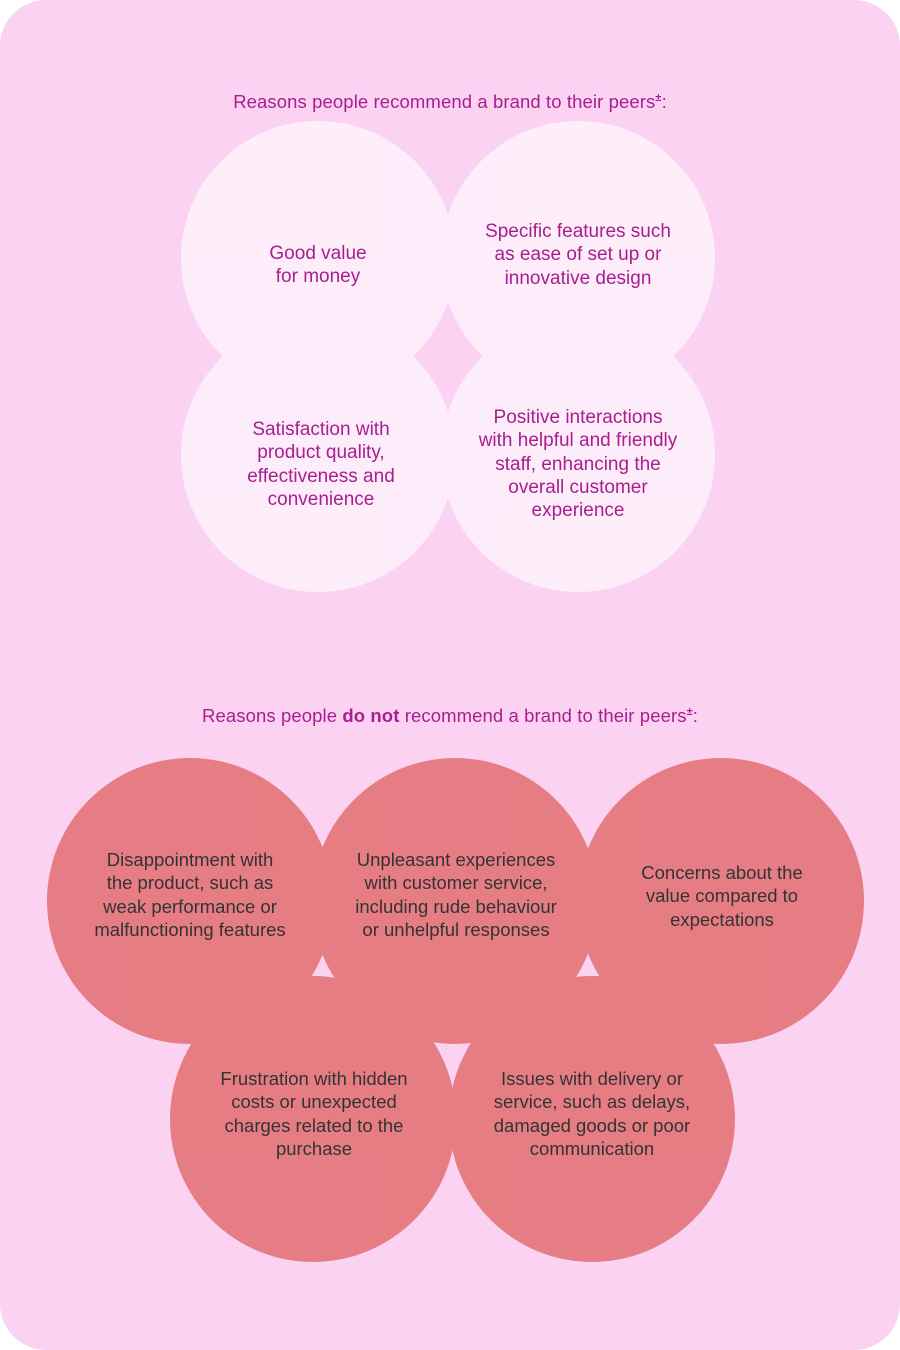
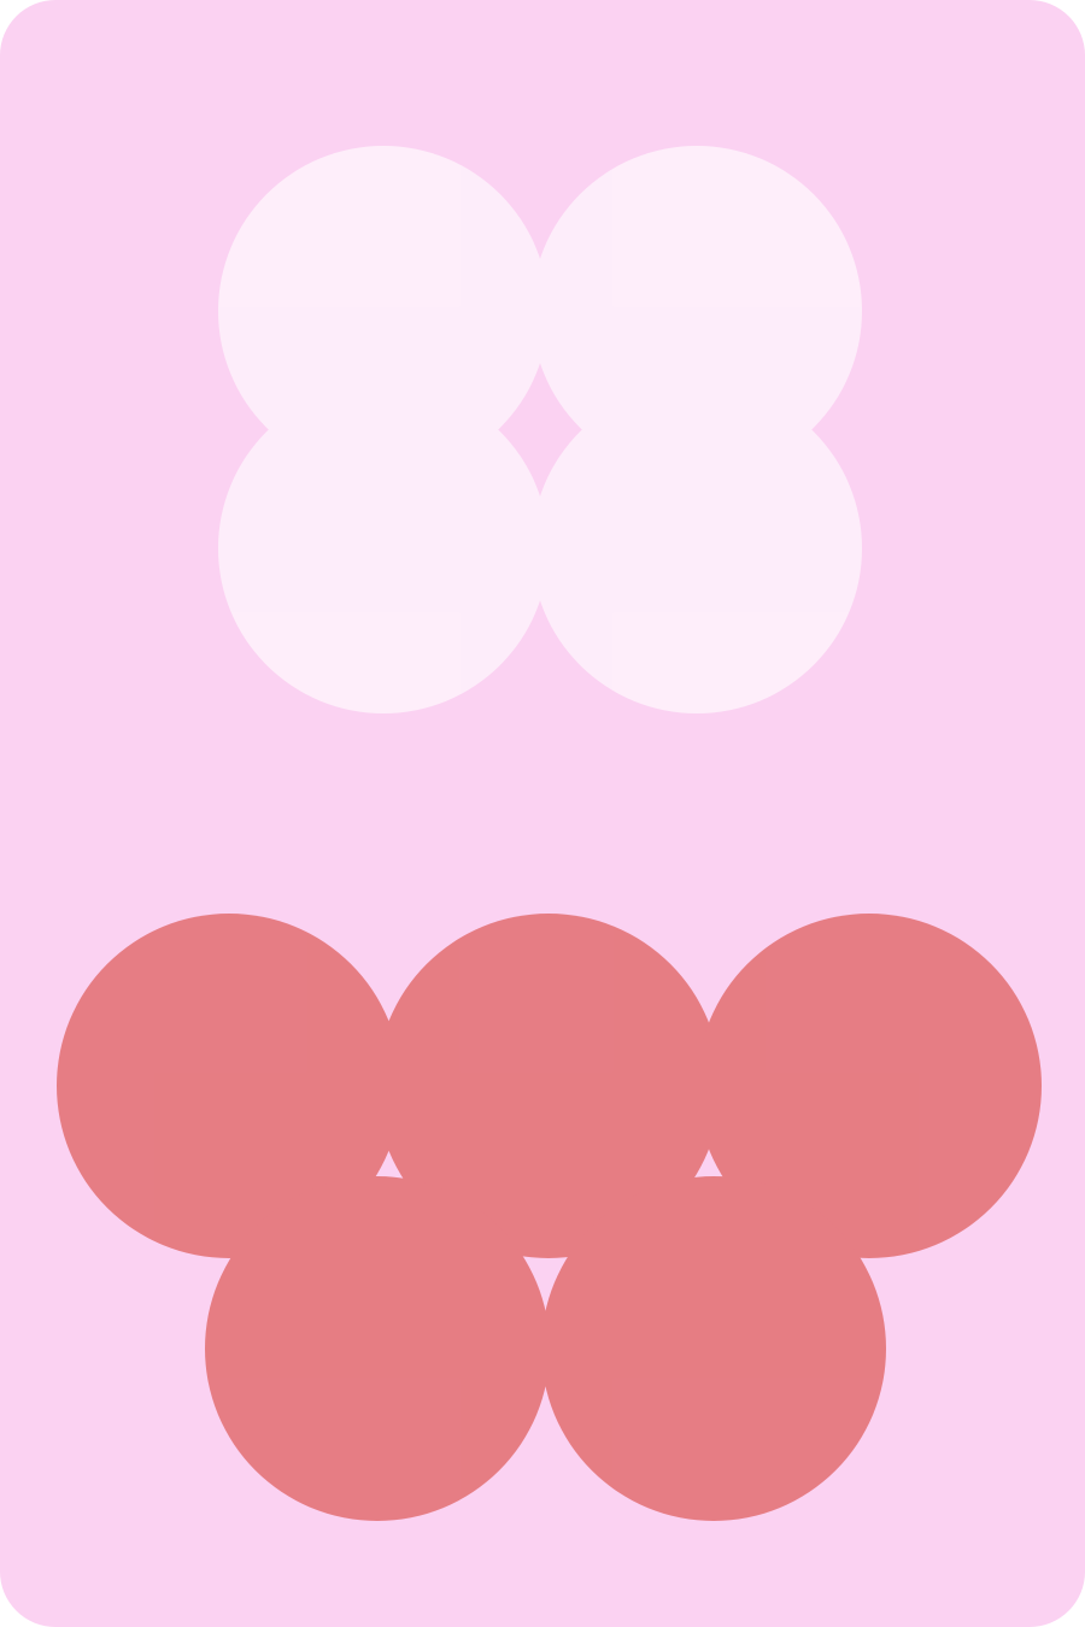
- Reasons people recommend a brand to their peers±:
- Good value
- for money
- Specific features such
- as ease of set up or
- innovative design
- Satisfaction with
- product quality,
- effectiveness and
- convenience
- Positive interactions
- with helpful and friendly
- staff, enhancing the
- overall customer
- experience
- Reasons people do not recommend a brand to their peers±:
- Disappointment with
- the product, such as
- weak performance or
- malfunctioning features
- Unpleasant experiences
- with customer service,
- including rude behaviour
- or unhelpful responses
- Concerns about the
- value compared to
- expectations
- Frustration with hidden
- costs or unexpected
- charges related to the
- purchase
- Issues with delivery or
- service, such as delays,
- damaged goods or poor
- communication
